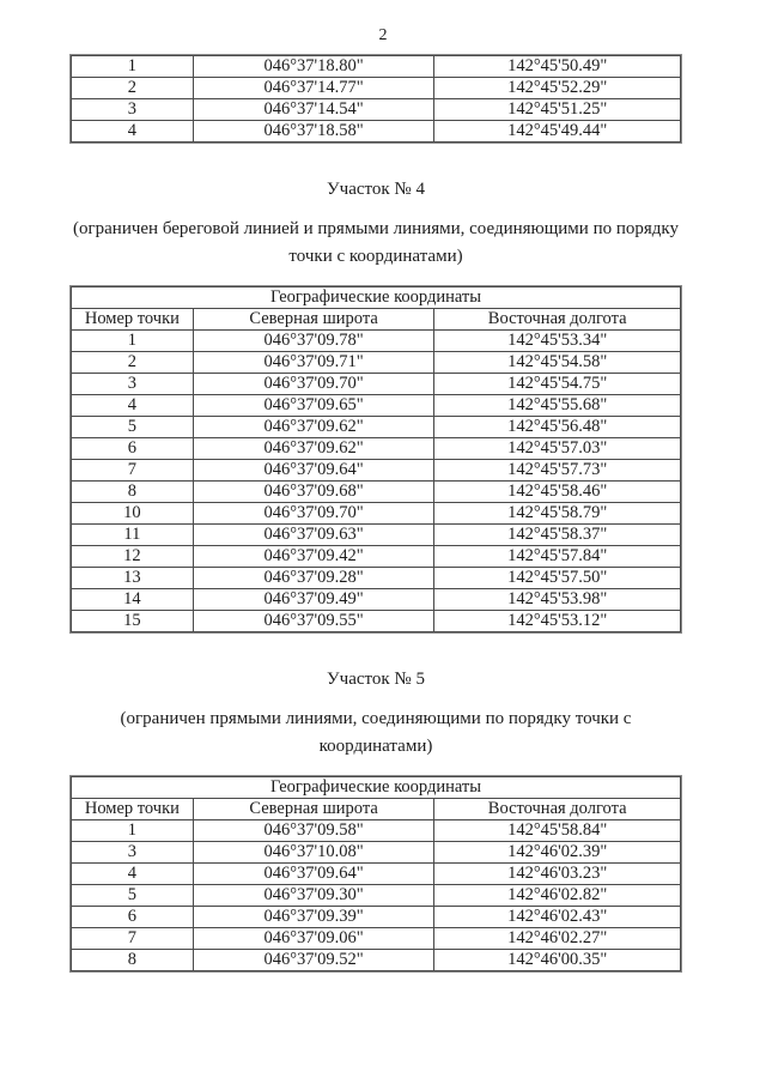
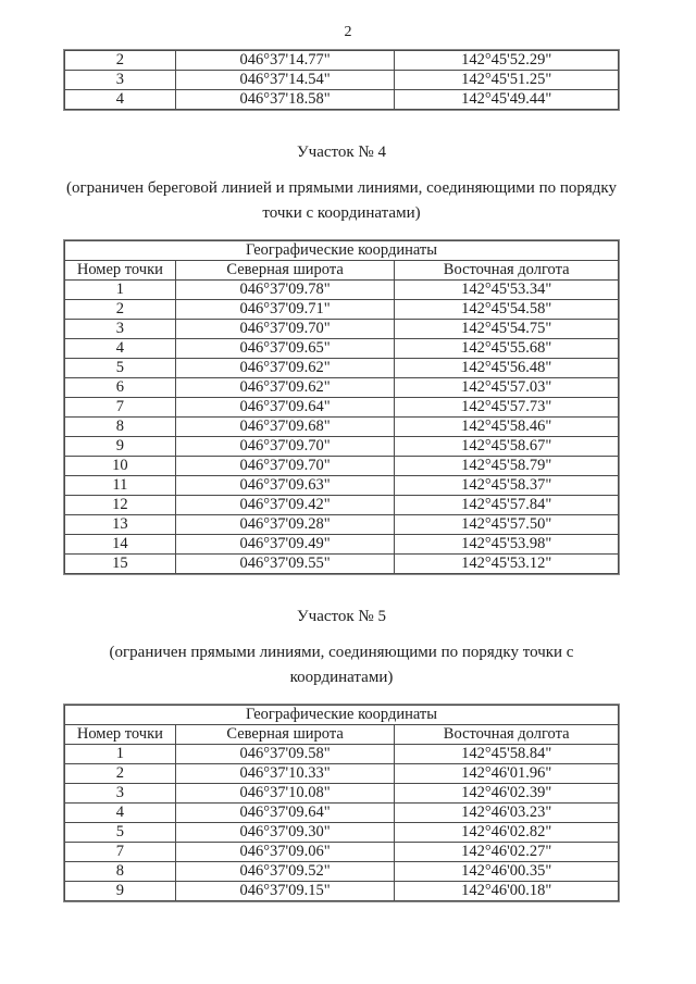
  2
- 1	046°37'18.80"	142°45'50.49"
  2	046°37'14.77"	142°45'52.29"
  3	046°37'14.54"	142°45'51.25"
  4	046°37'18.58"	142°45'49.44"
  Участок № 4
  (ограничен береговой линией и прямыми линиями, соединяющими по порядку точки с координатами)
  Географические координаты
  Номер точки	Северная широта	Восточная долгота
  1	046°37'09.78"	142°45'53.34"
  2	046°37'09.71"	142°45'54.58"
  3	046°37'09.70"	142°45'54.75"
  4	046°37'09.65"	142°45'55.68"
  5	046°37'09.62"	142°45'56.48"
  6	046°37'09.62"	142°45'57.03"
  7	046°37'09.64"	142°45'57.73"
  8	046°37'09.68"	142°45'58.46"
+ 9	046°37'09.70"	142°45'58.67"
  10	046°37'09.70"	142°45'58.79"
  11	046°37'09.63"	142°45'58.37"
  12	046°37'09.42"	142°45'57.84"
  13	046°37'09.28"	142°45'57.50"
  14	046°37'09.49"	142°45'53.98"
  15	046°37'09.55"	142°45'53.12"
  Участок № 5
  (ограничен прямыми линиями, соединяющими по порядку точки с координатами)
  Географические координаты
  Номер точки	Северная широта	Восточная долгота
  1	046°37'09.58"	142°45'58.84"
+ 2	046°37'10.33"	142°46'01.96"
  3	046°37'10.08"	142°46'02.39"
  4	046°37'09.64"	142°46'03.23"
  5	046°37'09.30"	142°46'02.82"
- 6	046°37'09.39"	142°46'02.43"
  7	046°37'09.06"	142°46'02.27"
  8	046°37'09.52"	142°46'00.35"
+ 9	046°37'09.15"	142°46'00.18"
